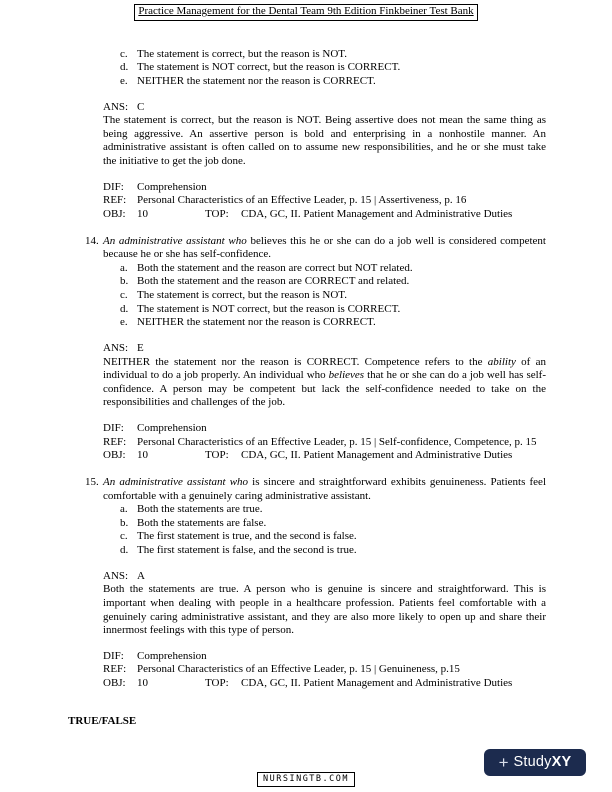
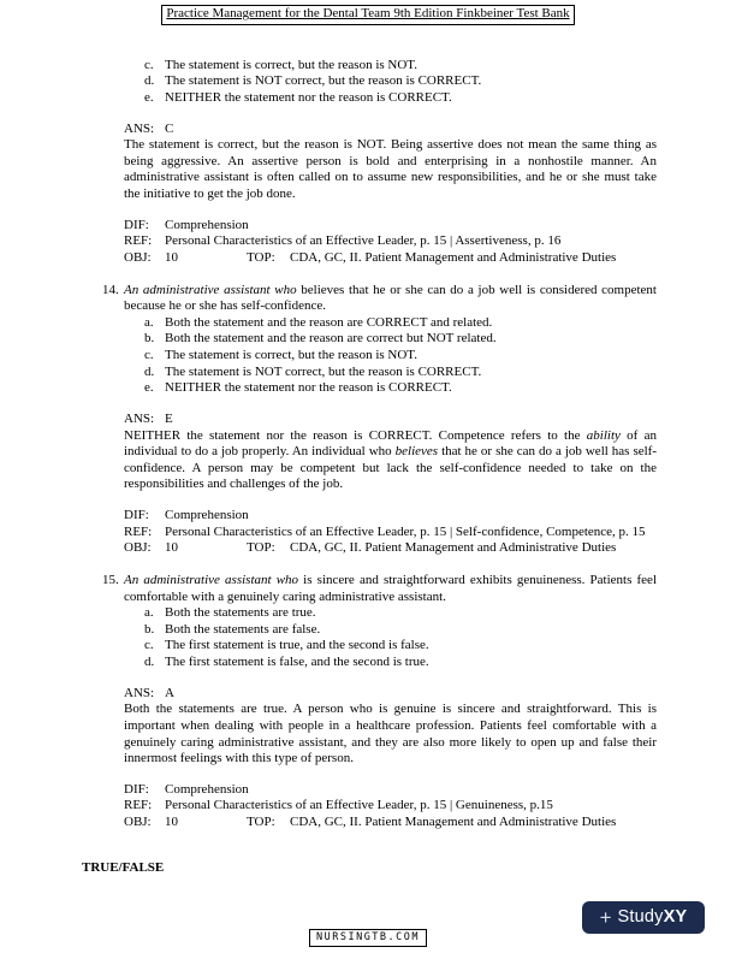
  Practice Management for the Dental Team 9th Edition Finkbeiner Test Bank
  c.
  The statement is correct, but the reason is NOT.
  d.
  The statement is NOT correct, but the reason is CORRECT.
  e.
  NEITHER the statement nor the reason is CORRECT.
  ANS: C
  The statement is correct, but the reason is NOT. Being assertive does not mean the same thing as being aggressive. An assertive person is bold and enterprising in a nonhostile manner. An administrative assistant is often called on to assume new responsibilities, and he or she must take the initiative to get the job done.
  DIF: Comprehension
  REF: Personal Characteristics of an Effective Leader, p. 15 | Assertiveness, p. 16
  OBJ: 10 TOP: CDA, GC, II. Patient Management and Administrative Duties
  14.
- An administrative assistant who believes this he or she can do a job well is considered competent because he or she has self-confidence.
+ An administrative assistant who believes that he or she can do a job well is considered competent because he or she has self-confidence.
  a.
- Both the statement and the reason are correct but NOT related.
+ Both the statement and the reason are CORRECT and related.
  b.
- Both the statement and the reason are CORRECT and related.
+ Both the statement and the reason are correct but NOT related.
  c.
  The statement is correct, but the reason is NOT.
  d.
  The statement is NOT correct, but the reason is CORRECT.
  e.
  NEITHER the statement nor the reason is CORRECT.
  ANS: E
  NEITHER the statement nor the reason is CORRECT. Competence refers to the ability of an individual to do a job properly. An individual who believes that he or she can do a job well has self-confidence. A person may be competent but lack the self-confidence needed to take on the responsibilities and challenges of the job.
  DIF: Comprehension
  REF: Personal Characteristics of an Effective Leader, p. 15 | Self-confidence, Competence, p. 15
  OBJ: 10 TOP: CDA, GC, II. Patient Management and Administrative Duties
  15.
  An administrative assistant who is sincere and straightforward exhibits genuineness. Patients feel comfortable with a genuinely caring administrative assistant.
  a.
  Both the statements are true.
  b.
  Both the statements are false.
  c.
  The first statement is true, and the second is false.
  d.
  The first statement is false, and the second is true.
  ANS: A
- Both the statements are true. A person who is genuine is sincere and straightforward. This is important when dealing with people in a healthcare profession. Patients feel comfortable with a genuinely caring administrative assistant, and they are also more likely to open up and share their innermost feelings with this type of person.
+ Both the statements are true. A person who is genuine is sincere and straightforward. This is important when dealing with people in a healthcare profession. Patients feel comfortable with a genuinely caring administrative assistant, and they are also more likely to open up and false their innermost feelings with this type of person.
  DIF: Comprehension
  REF: Personal Characteristics of an Effective Leader, p. 15 | Genuineness, p.15
  OBJ: 10 TOP: CDA, GC, II. Patient Management and Administrative Duties
  TRUE/FALSE
  +
  StudyXY
  NURSINGTB.COM
